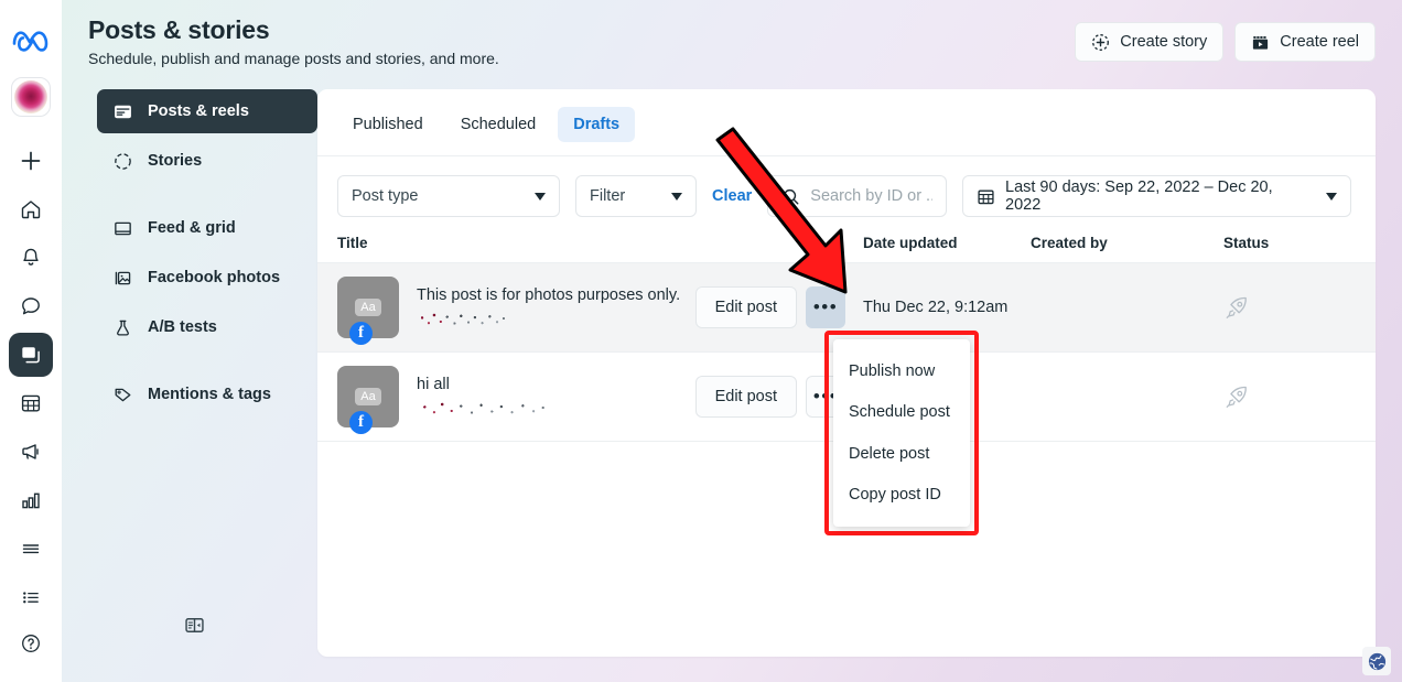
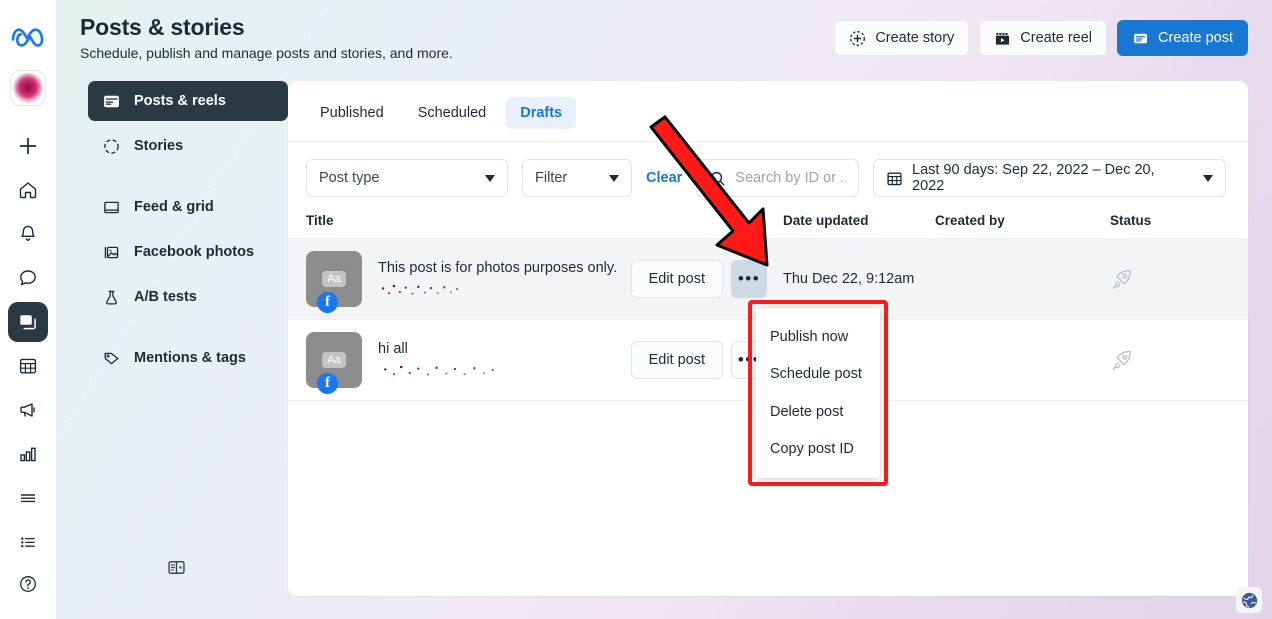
  Posts & stories
  Schedule, publish and manage posts and stories, and more.
  Create story
  Create reel
+ Create post
  Posts & reels
  Stories
  Feed & grid
  Facebook photos
  A/B tests
  Mentions & tags
  Published
  Scheduled
  Drafts
  Post type
  Filter
  Clear
  Search by ID or ..
  Last 90 days: Sep 22, 2022 – Dec 20, 2022
  Title
  Date updated
  Created by
  Status
  Aa
  f
  This post is for photos purposes only.
  Edit post
  •••
  Thu Dec 22, 9:12am
  Aa
  f
  hi all
  Edit post
  Publish now
  Schedule post
  Delete post
  Copy post ID
